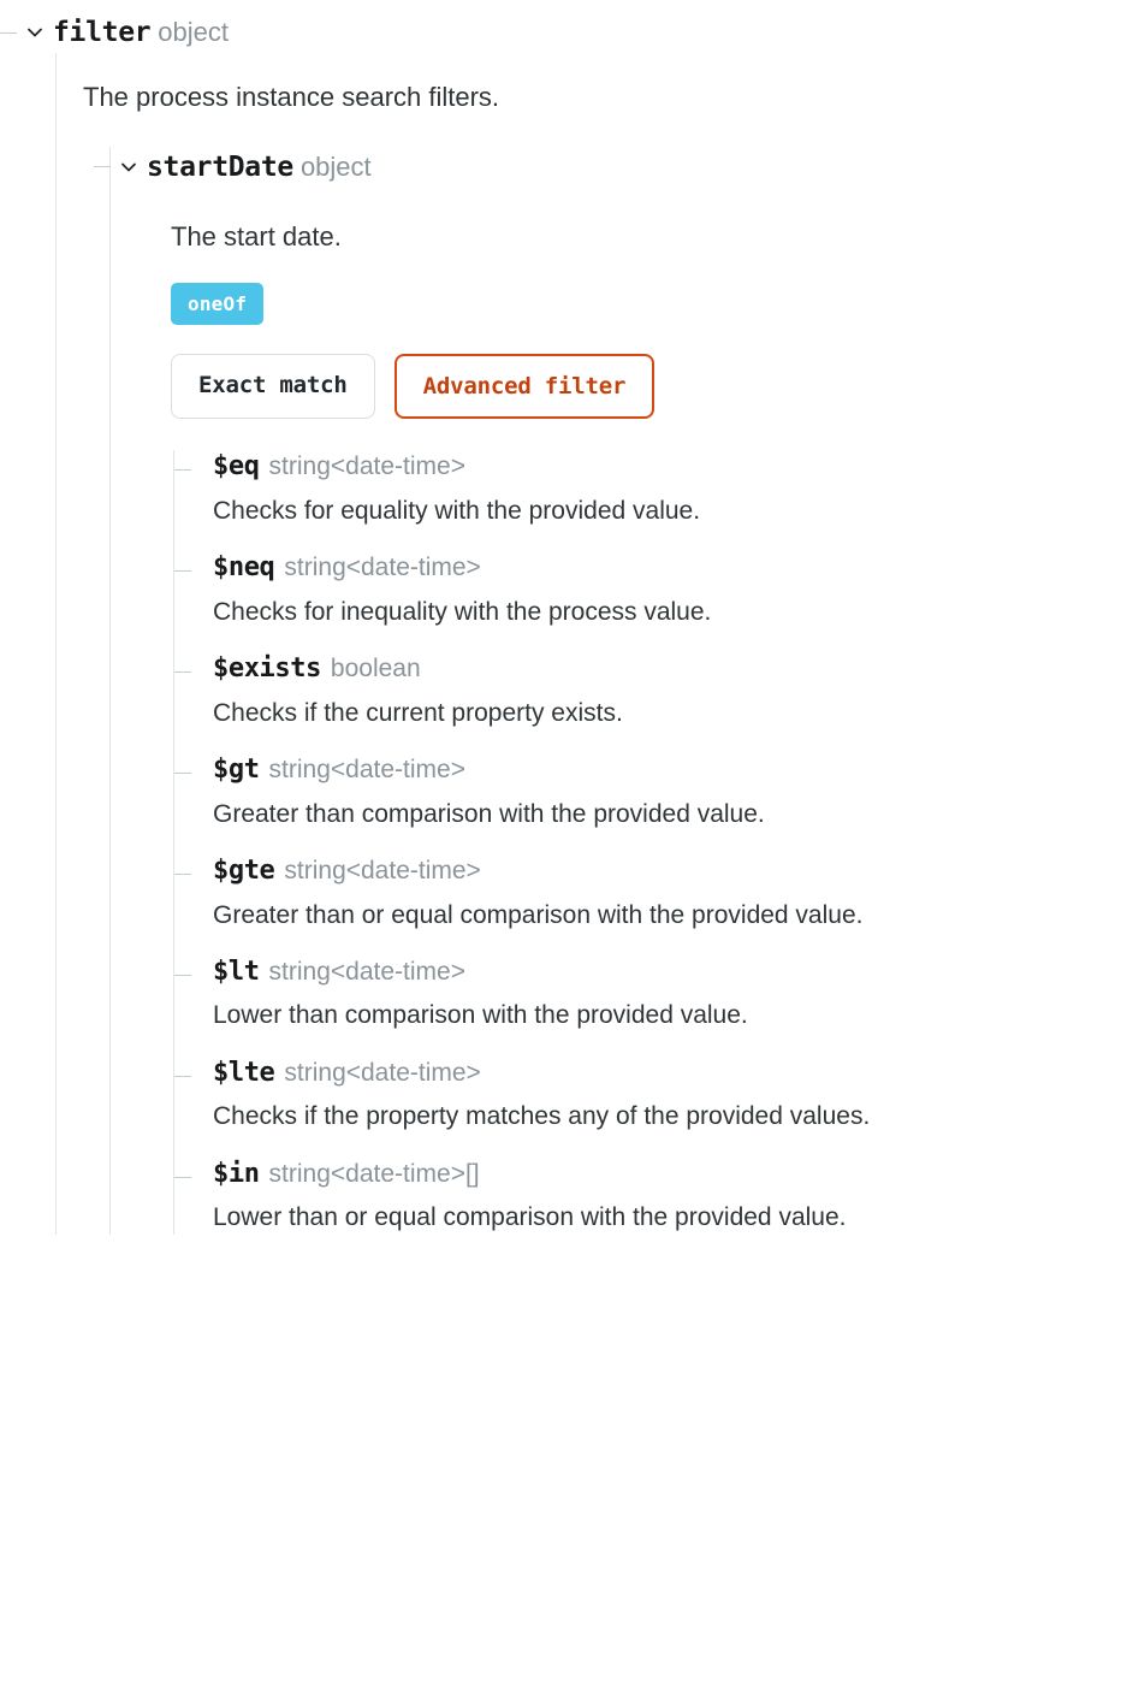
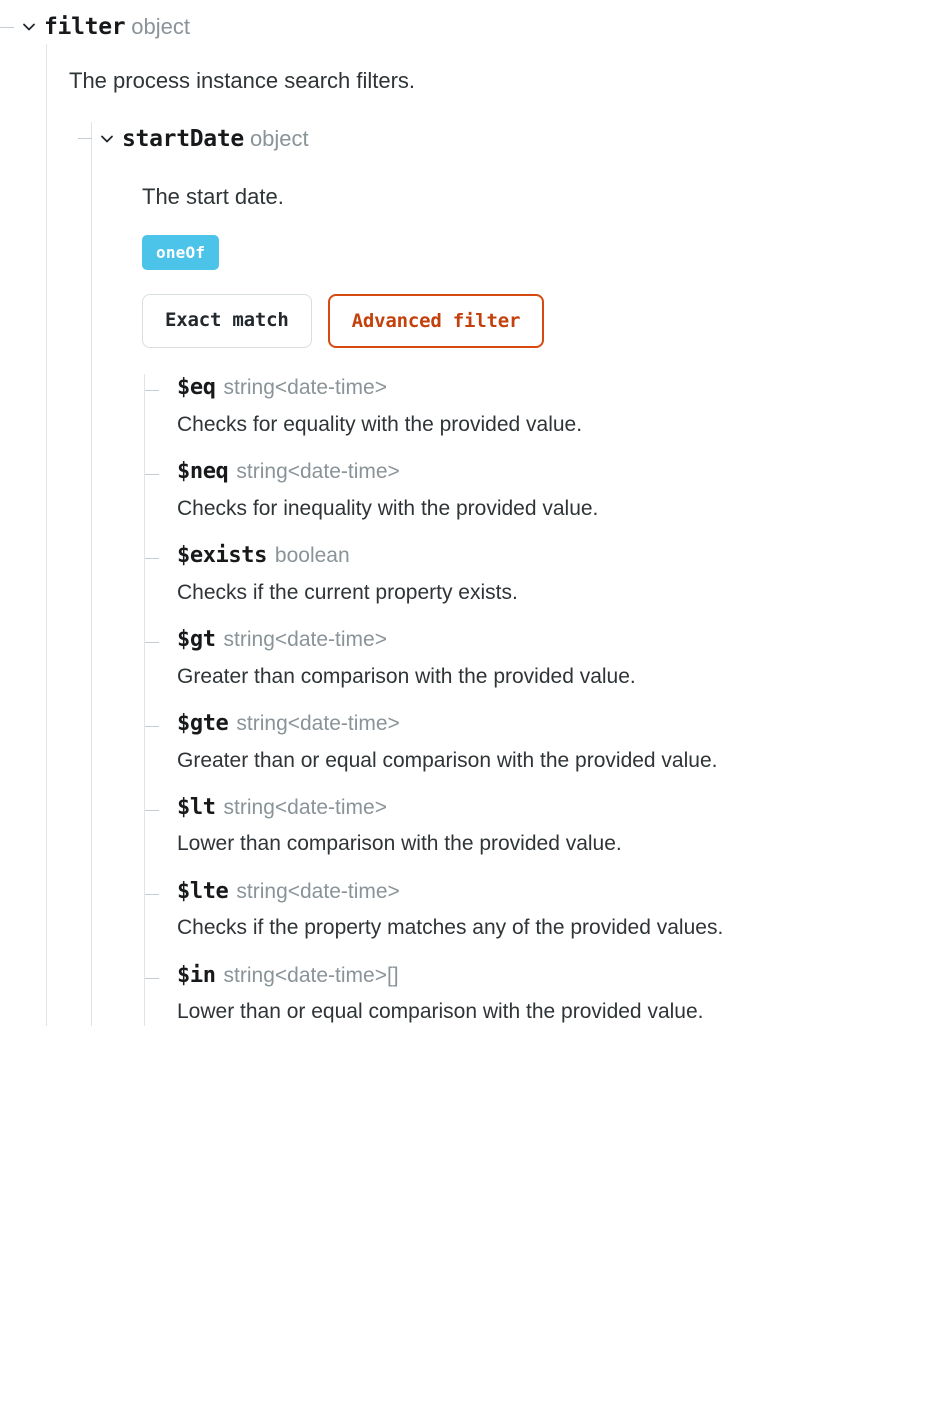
  filter
  object
  The process instance search filters.
  startDate
  object
  The start date.
  oneOf
  Exact match
  Advanced filter
  $eq
  string<date-time>
  Checks for equality with the provided value.
  $neq
  string<date-time>
- Checks for inequality with the process value.
+ Checks for inequality with the provided value.
  $exists
  boolean
  Checks if the current property exists.
  $gt
  string<date-time>
  Greater than comparison with the provided value.
  $gte
  string<date-time>
  Greater than or equal comparison with the provided value.
  $lt
  string<date-time>
  Lower than comparison with the provided value.
  $lte
  string<date-time>
  Checks if the property matches any of the provided values.
  $in
  string<date-time>[]
  Lower than or equal comparison with the provided value.
